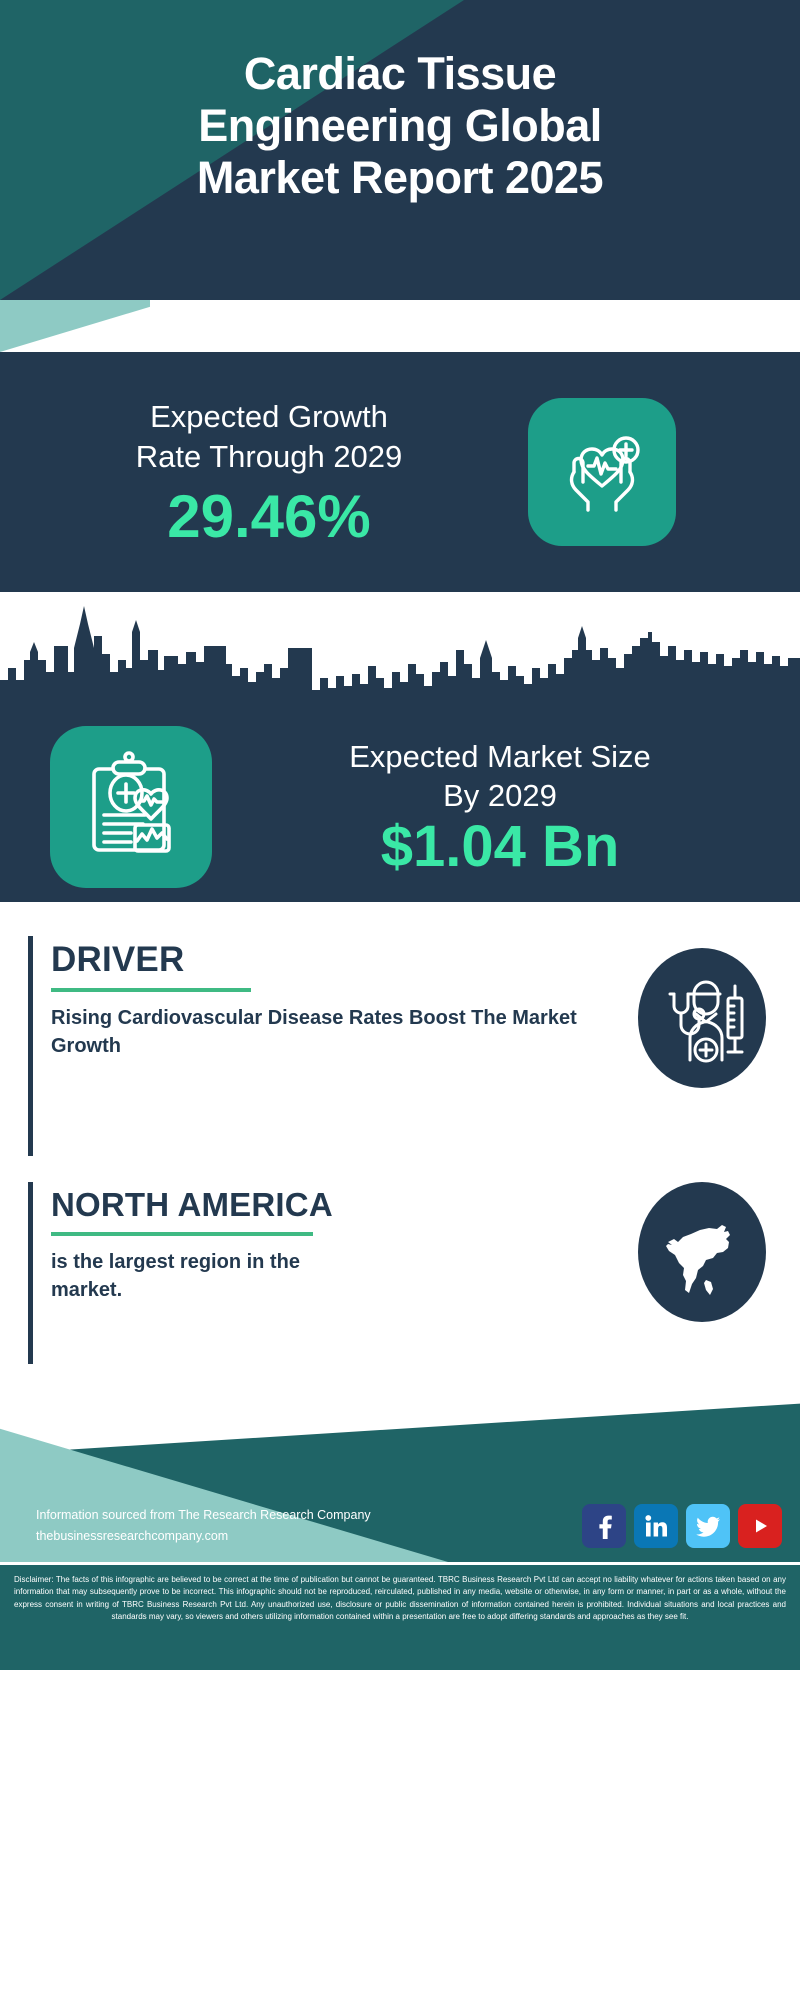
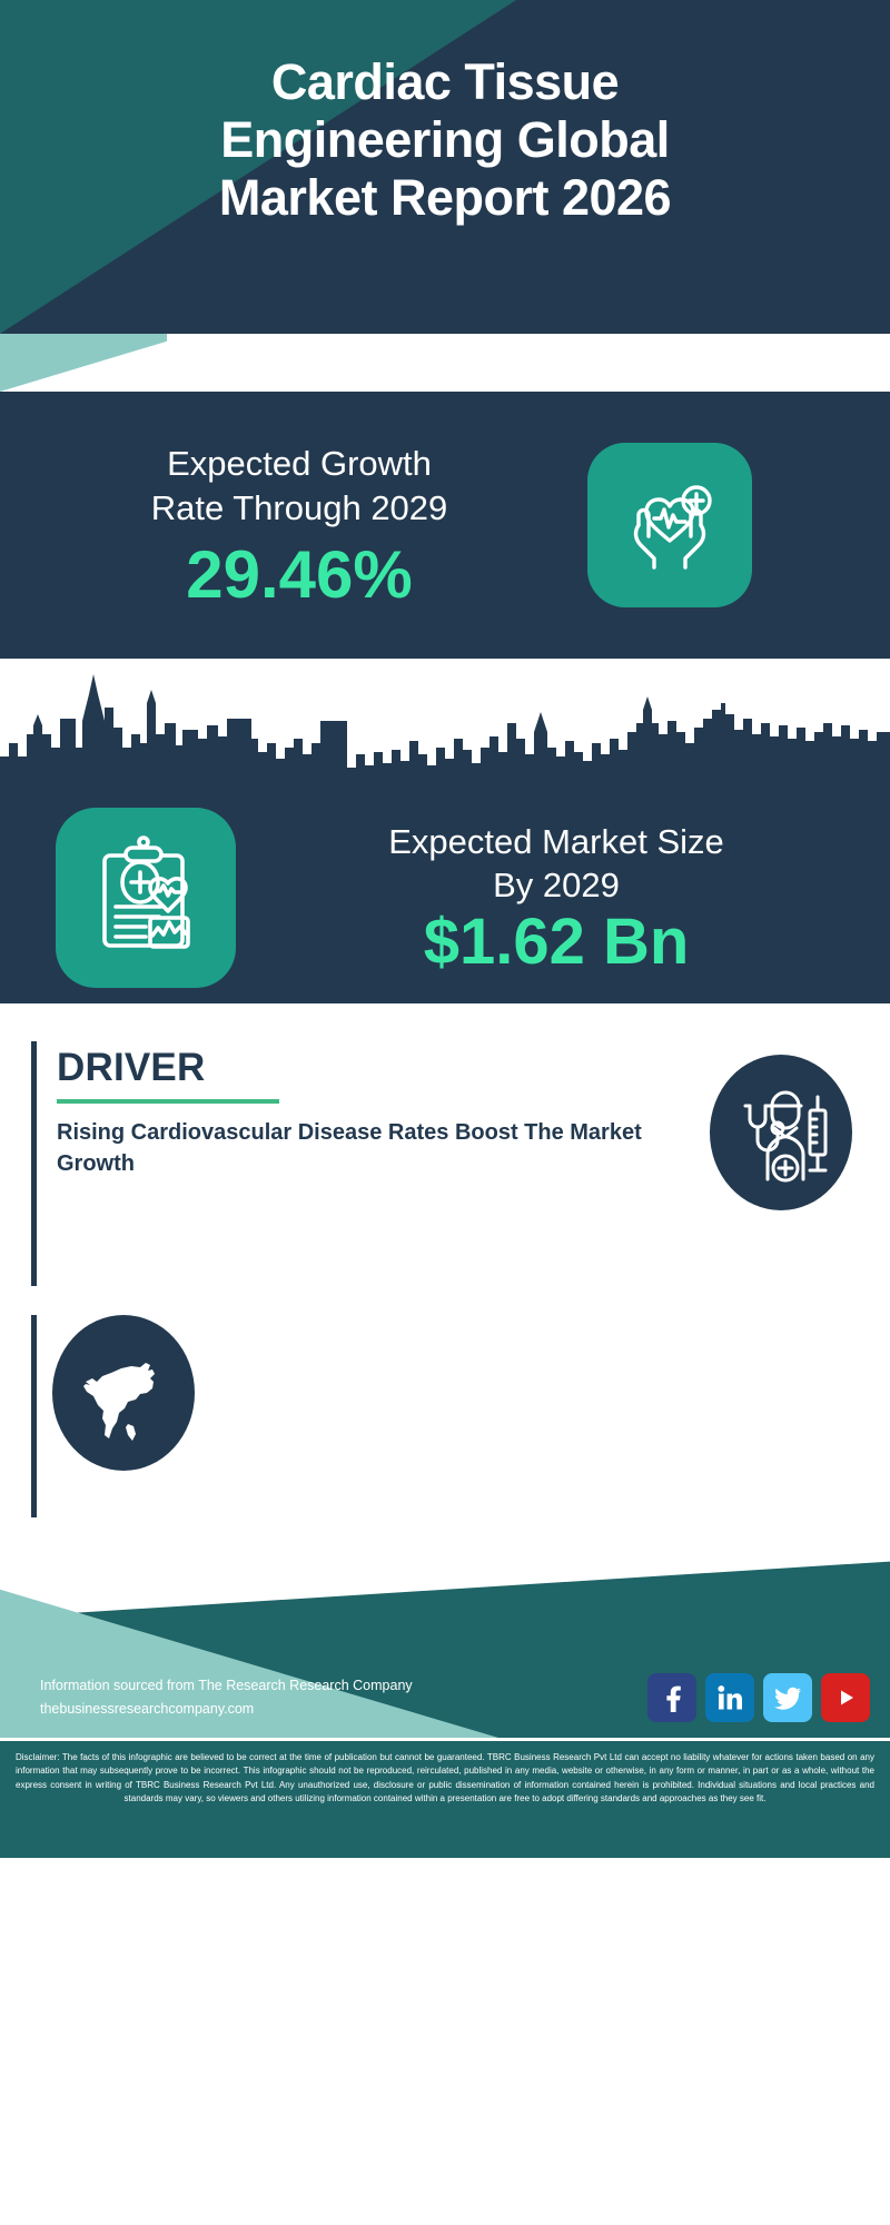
  Cardiac Tissue
  Engineering Global
- Market Report 2025
+ Market Report 2026
  Expected Growth
  Rate Through 2029
  29.46%
  Expected Market Size
  By 2029
- $1.04 Bn
+ $1.62 Bn
  DRIVER
  Rising Cardiovascular Disease Rates Boost The Market Growth
- NORTH AMERICA
- is the largest region in the market.
  Information sourced from The Research Research Company
  thebusinessresearchcompany.com
  Disclaimer: The facts of this infographic are believed to be correct at the time of publication but cannot be guaranteed. TBRC Business Research Pvt Ltd can accept no liability whatever for actions taken based on any information that may subsequently prove to be incorrect. This infographic should not be reproduced, reirculated, published in any media, website or otherwise, in any form or manner, in part or as a whole, without the express consent in writing of TBRC Business Research Pvt Ltd. Any unauthorized use, disclosure or public dissemination of information contained herein is prohibited. Individual situations and local practices and standards may vary, so viewers and others utilizing information contained within a presentation are free to adopt differing standards and approaches as they see fit.
